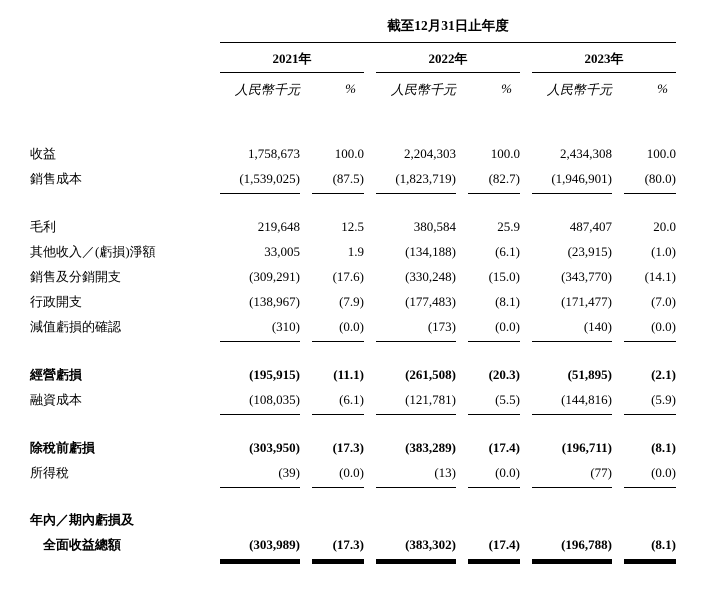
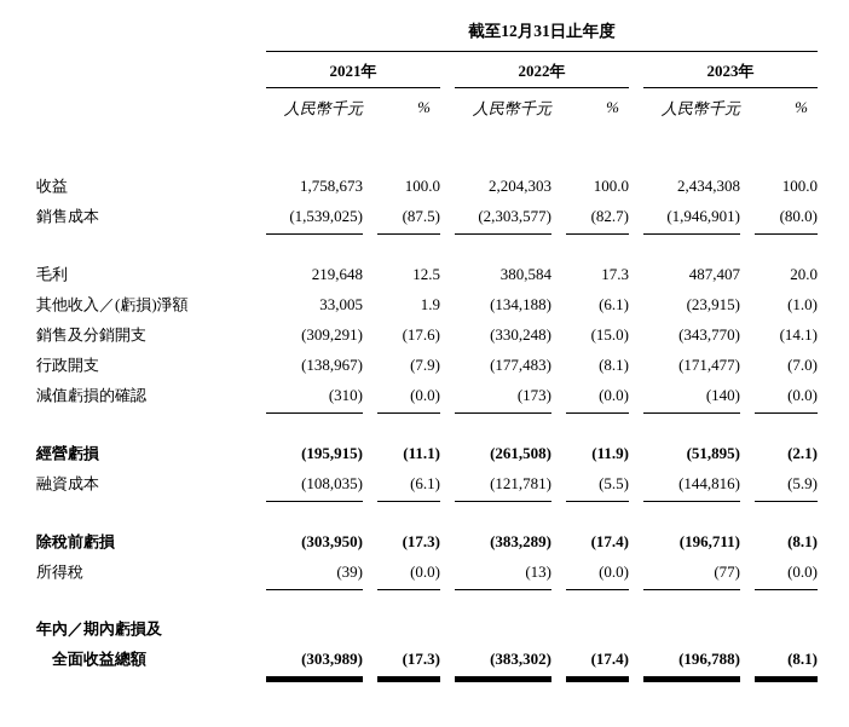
  截至12月31日止年度
  2021年
  2022年
  2023年
  人民幣千元
  %
  人民幣千元
  %
  人民幣千元
  %
  收益
  1,758,673
  100.0
  2,204,303
  100.0
  2,434,308
  100.0
  銷售成本
  (1,539,025)
  (87.5)
- (1,823,719)
+ (2,303,577)
  (82.7)
  (1,946,901)
  (80.0)
  毛利
  219,648
  12.5
  380,584
- 25.9
+ 17.3
  487,407
  20.0
  其他收入／(虧損)淨額
  33,005
  1.9
  (134,188)
  (6.1)
  (23,915)
  (1.0)
  銷售及分銷開支
  (309,291)
  (17.6)
  (330,248)
  (15.0)
  (343,770)
  (14.1)
  行政開支
  (138,967)
  (7.9)
  (177,483)
  (8.1)
  (171,477)
  (7.0)
  減值虧損的確認
  (310)
  (0.0)
  (173)
  (0.0)
  (140)
  (0.0)
  經營虧損
  (195,915)
  (11.1)
  (261,508)
- (20.3)
+ (11.9)
  (51,895)
  (2.1)
  融資成本
  (108,035)
  (6.1)
  (121,781)
  (5.5)
  (144,816)
  (5.9)
  除稅前虧損
  (303,950)
  (17.3)
  (383,289)
  (17.4)
  (196,711)
  (8.1)
  所得稅
  (39)
  (0.0)
  (13)
  (0.0)
  (77)
  (0.0)
  年內／期內虧損及
  全面收益總額
  (303,989)
  (17.3)
  (383,302)
  (17.4)
  (196,788)
  (8.1)
